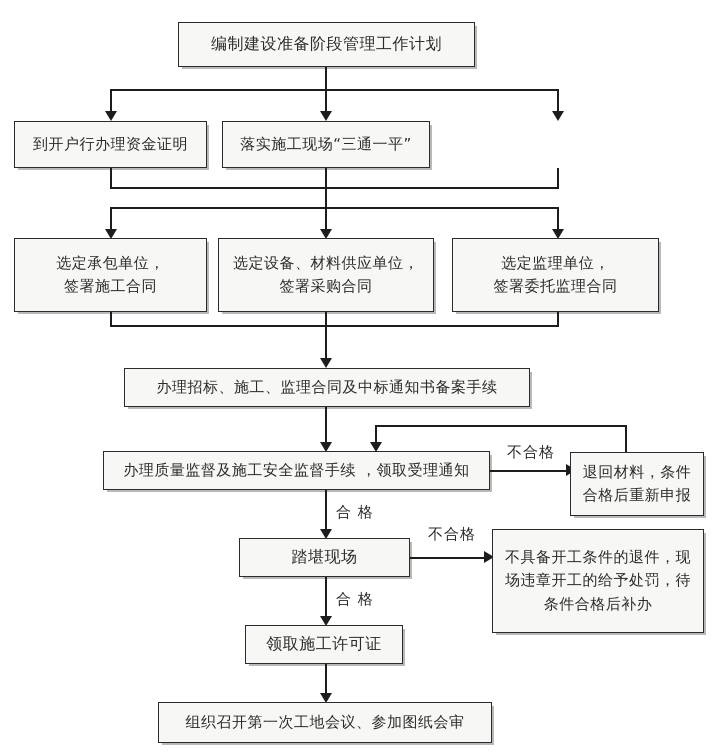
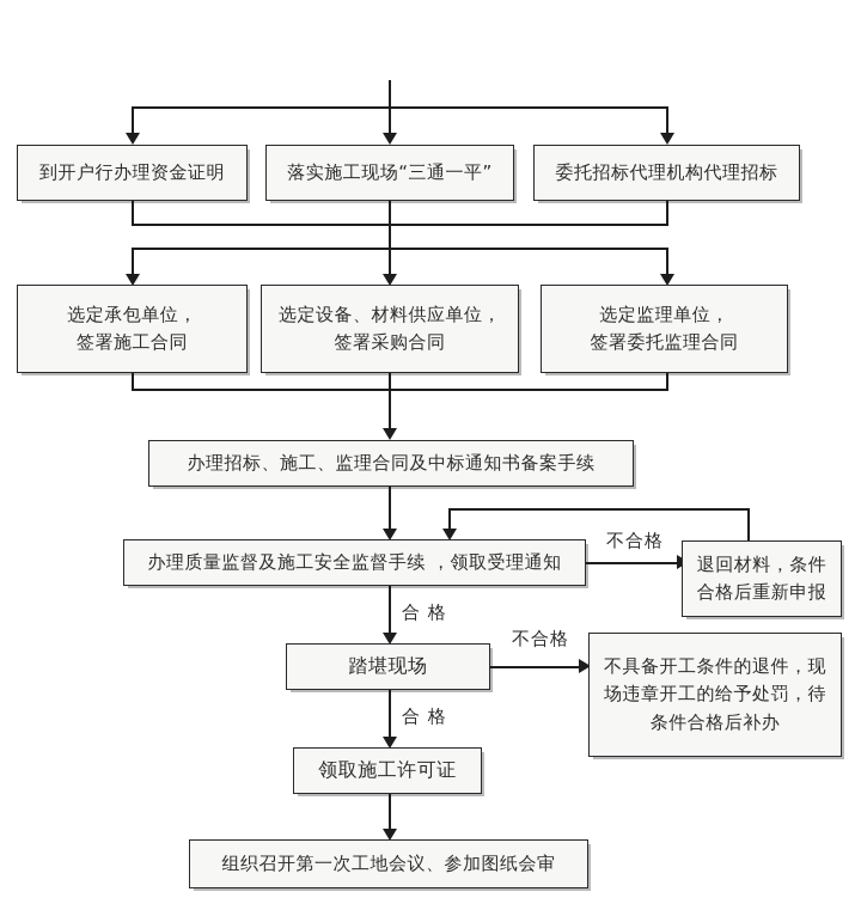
- 编制建设准备阶段管理工作计划
  到开户行办理资金证明
  落实施工现场“三通一平”
+ 委托招标代理机构代理招标
  选定承包单位，
  签署施工合同
  选定设备、材料供应单位，
  签署采购合同
  选定监理单位，
  签署委托监理合同
  办理招标、施工、监理合同及中标通知书备案手续
  办理质量监督及施工安全监督手续 ，领取受理通知
  不合格
  退回材料，条件
  合格后重新申报
  合 格
  踏堪现场
  不合格
  不具备开工条件的退件，现
  场违章开工的给予处罚，待
  条件合格后补办
  合 格
  领取施工许可证
  组织召开第一次工地会议、参加图纸会审
